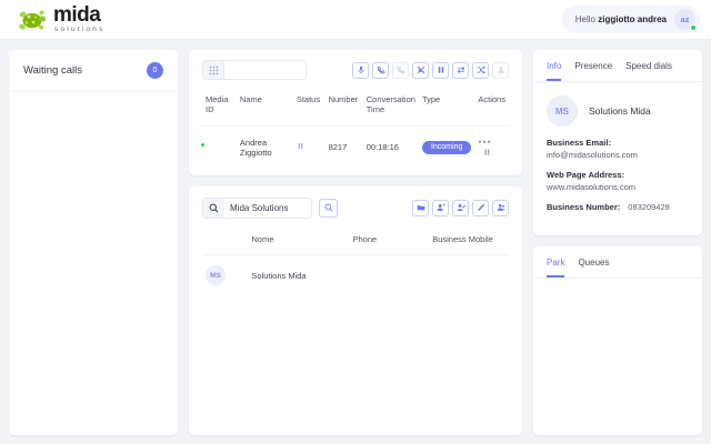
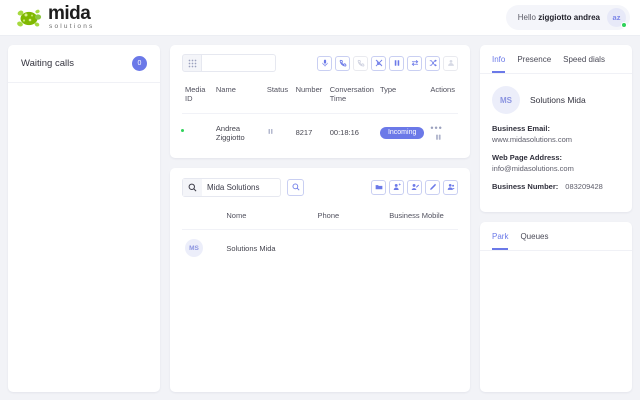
  mida
  Hello ziggiotto andrea
  az
  Waiting calls
  Media ID	Name	Status	Number	Conversation Time	Type	Actions
  	Andrea Ziggiotto		8217	00:18:16		•••
  Mida Solutions
  	Nome	Phone	Business Mobile
  	Solutions Mida
  Info
  Presence
  Speed dials
  MS
  Solutions Mida
  Business Email:
- info@midasolutions.com
+ www.midasolutions.com
  Web Page Address:
- www.midasolutions.com
+ info@midasolutions.com
  Business Number:
  083209428
  Park
  Queues
